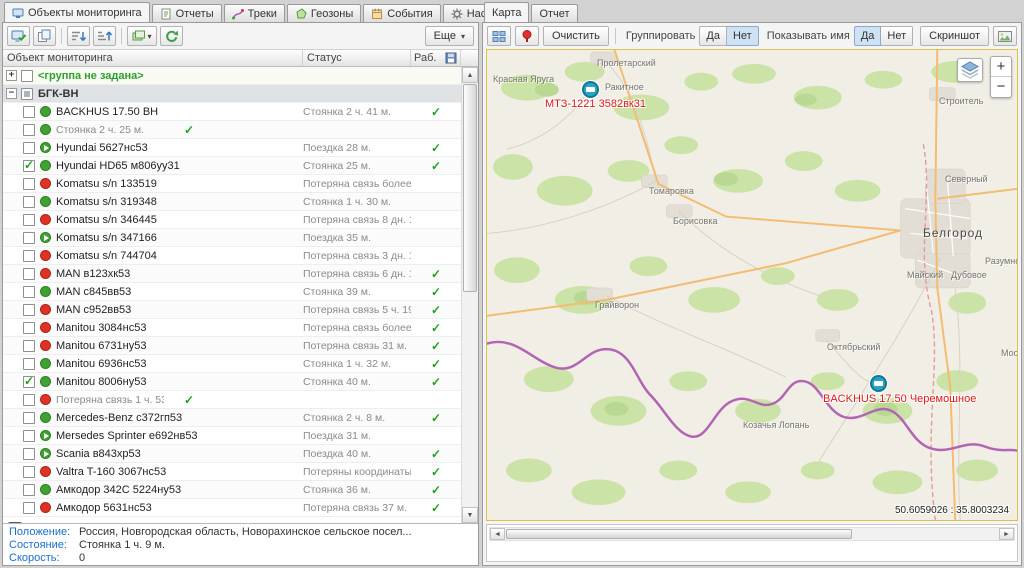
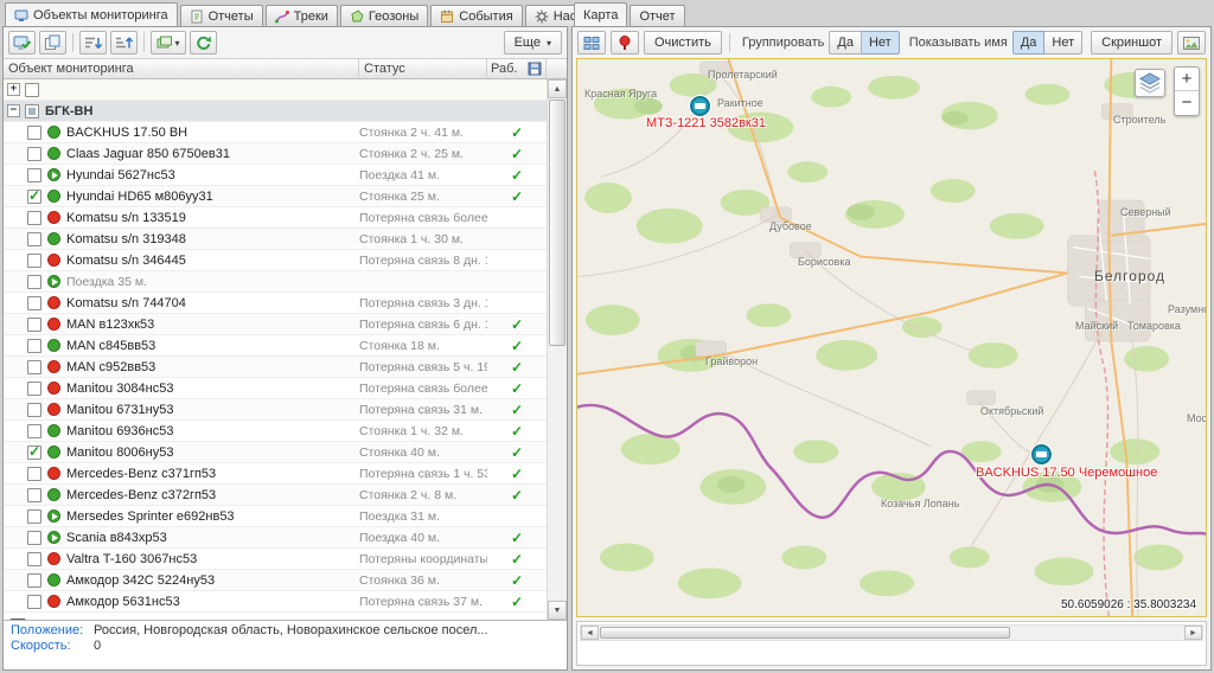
  Объекты мониторинга
  Отчеты
  Треки
  Геозоны
  События
  ▾
  Еще
  ▾
  Объект мониторинга
  Статус
  Раб.
  +
- <группа не задана>
  −
  БГК-ВН
  BACKHUS 17.50 ВН
  Стоянка 2 ч. 41 м.
  ✓
+ Claas Jaguar 850 6750ев31
  Стоянка 2 ч. 25 м.
  ✓
  Hyundai 5627нс53
- Поездка 28 м.
+ Поездка 41 м.
  ✓
  Hyundai HD65 м806уу31
  Стоянка 25 м.
  ✓
  Komatsu s/n 133519
  Потеряна связь более
  Komatsu s/n 319348
  Стоянка 1 ч. 30 м.
  Komatsu s/n 346445
  Потеряна связь 8 дн.
- Komatsu s/n 347166
  Поездка 35 м.
  Komatsu s/n 744704
  Потеряна связь 3 дн.
  MAN в123хк53
  Потеряна связь 6 дн.
  ✓
  MAN с845вв53
- Стоянка 39 м.
+ Стоянка 18 м.
  ✓
  MAN с952вв53
  Потеряна связь 5 ч. 1
  ✓
  Manitou 3084нс53
  Потеряна связь более
  ✓
  Manitou 6731ну53
  Потеряна связь 31 м.
  ✓
  Manitou 6936нс53
  Стоянка 1 ч. 32 м.
  ✓
  Manitou 8006ну53
  Стоянка 40 м.
  ✓
+ Mercedes-Benz с371гп53
  Потеряна связь 1 ч. 5
  ✓
  Mercedes-Benz с372гп53
  Стоянка 2 ч. 8 м.
  ✓
  Mersedes Sprinter е692нв53
  Поездка 31 м.
  Scania в843хр53
  Поездка 40 м.
  ✓
  Valtra T-160 3067нс53
  Потеряны координаты
  ✓
  Амкодор 342С 5224ну53
  Стоянка 36 м.
  ✓
  Амкодор 5631нс53
  Потеряна связь 37 м.
  ✓
  Положение:
  Россия, Новгородская область, Новорахинское сельское посел...
- Состояние:
- Стоянка 1 ч. 9 м.
  Скорость:
  0
  Карта
  Отчет
  Очистить
  Группировать
  Да
  Нет
  Показывать имя
  Да
  Нет
  Скриншот
  Пролетарский
  Красная Яруга
  Ракитное
  Строитель
  Северный
- Томаровка
+ Дубовое
  Борисовка
  Белгород
  Разумн
  Майский
- Дубовое
+ Томаровка
  Грайворон
  Октябрьский
  Козачья Лопань
  МТЗ-1221 3582вк31
  BACKHUS 17.50 Черемошное
  +
  −
  50.6059026 : 35.8003234
